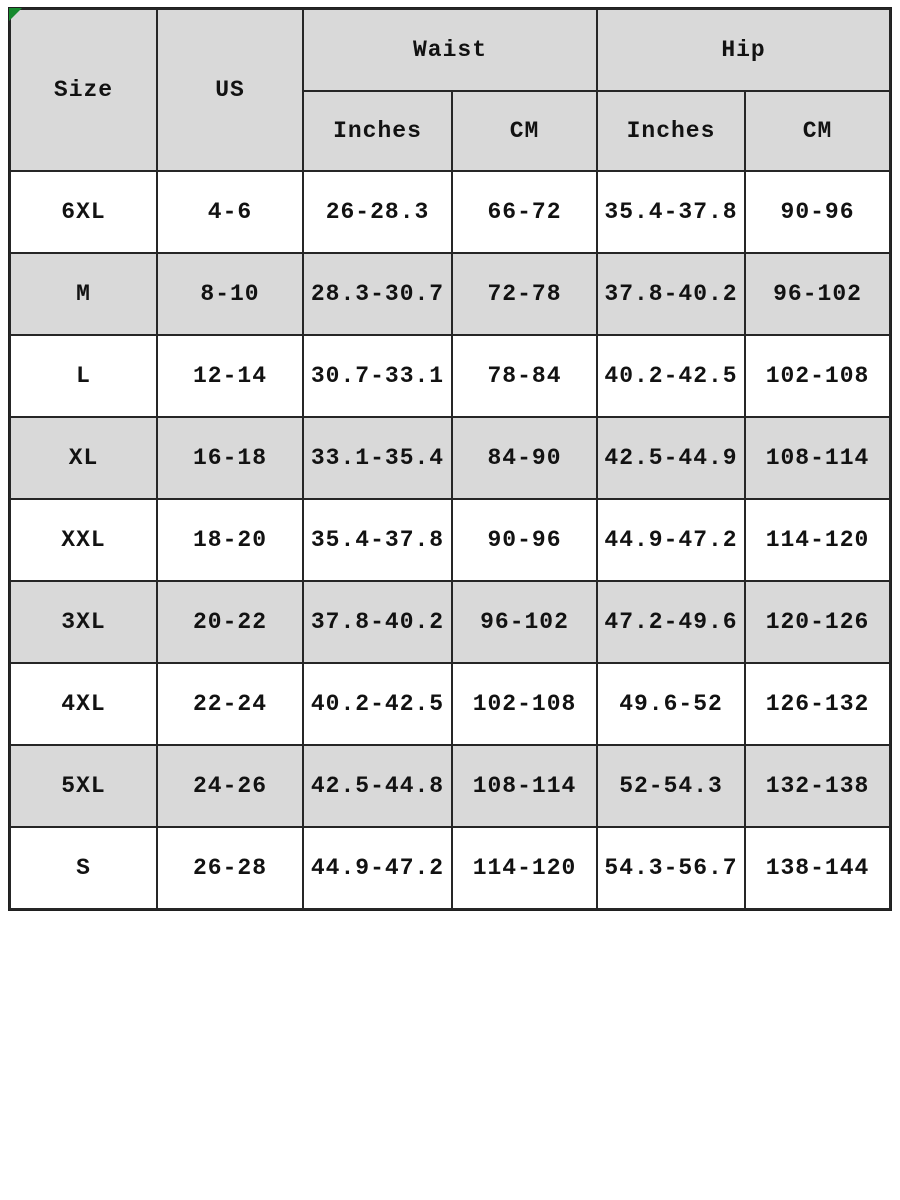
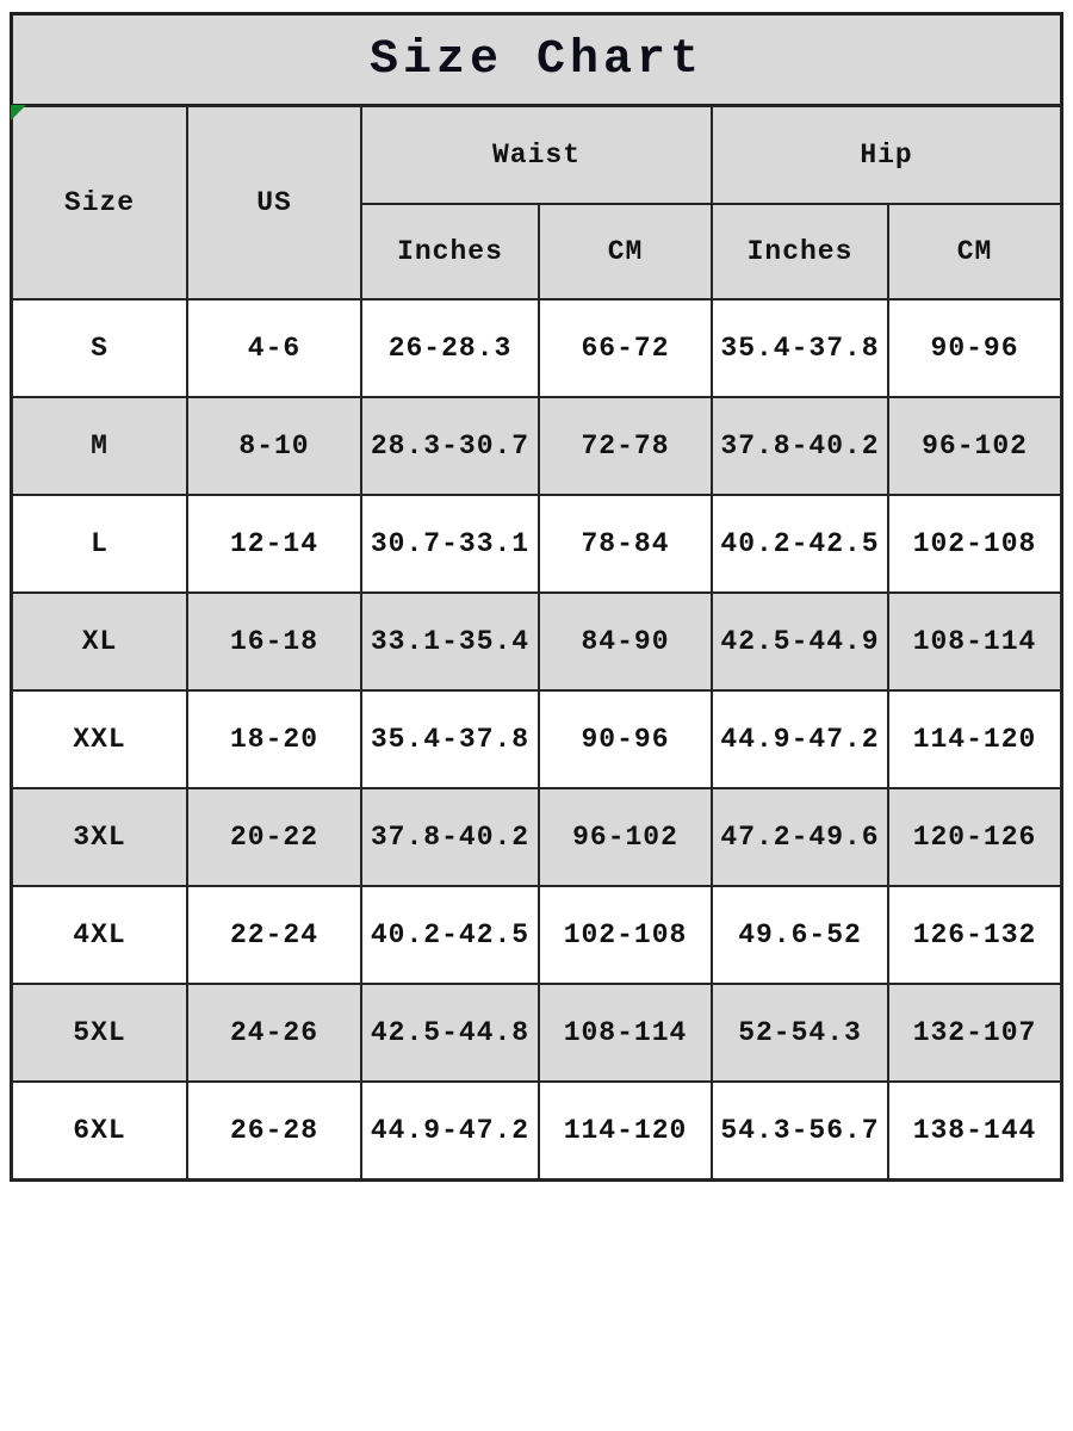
+ Size Chart
  Size	US	Waist	Hip
  Inches	CM	Inches	CM
- 6XL	4-6	26-28.3	66-72	35.4-37.8	90-96
+ S	4-6	26-28.3	66-72	35.4-37.8	90-96
  M	8-10	28.3-30.7	72-78	37.8-40.2	96-102
  L	12-14	30.7-33.1	78-84	40.2-42.5	102-108
  XL	16-18	33.1-35.4	84-90	42.5-44.9	108-114
  XXL	18-20	35.4-37.8	90-96	44.9-47.2	114-120
  3XL	20-22	37.8-40.2	96-102	47.2-49.6	120-126
  4XL	22-24	40.2-42.5	102-108	49.6-52	126-132
- 5XL	24-26	42.5-44.8	108-114	52-54.3	132-138
+ 5XL	24-26	42.5-44.8	108-114	52-54.3	132-107
- S	26-28	44.9-47.2	114-120	54.3-56.7	138-144
+ 6XL	26-28	44.9-47.2	114-120	54.3-56.7	138-144
